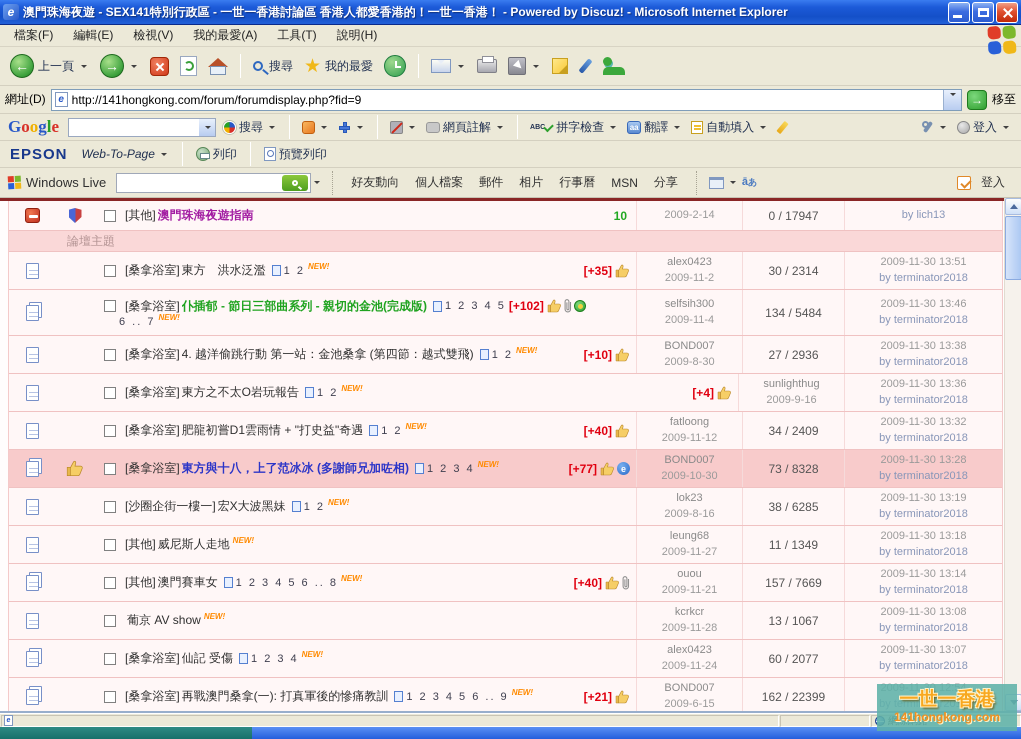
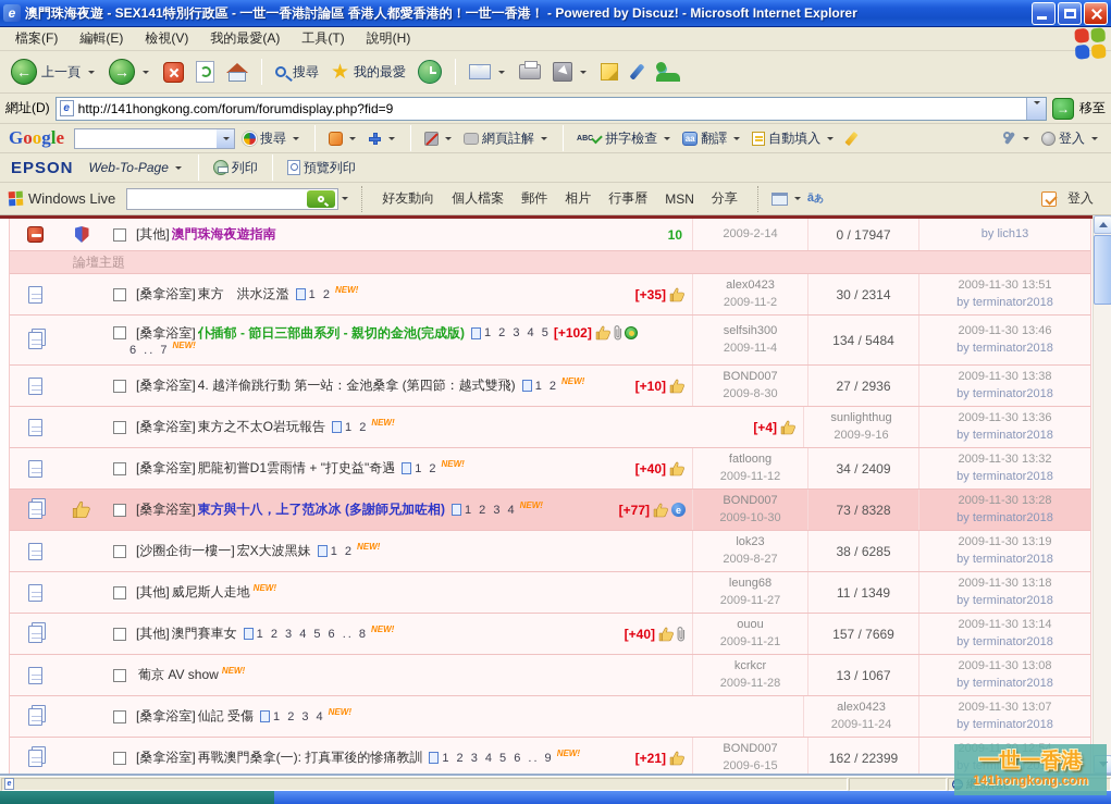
  e
  澳門珠海夜遊 - SEX141特別行政區 - 一世一香港討論區 香港人都愛香港的！一世一香港！ - Powered by Discuz! - Microsoft Internet Explorer
  檔案(F)
  編輯(E)
  檢視(V)
  我的最愛(A)
  工具(T)
  說明(H)
  ←
  上一頁
  →
  搜尋
  ★
  我的最愛
  網址(D)
  e
  http://141hongkong.com/forum/forumdisplay.php?fid=9
  →
  移至
  Google
  搜尋
  網頁註解
  拼字檢查
  aa
  翻譯
  自動填入
  登入
  EPSON
  Web-To-Page
  列印
  預覽列印
  Windows Live
  好友動向
  個人檔案
  郵件
  相片
  行事曆
  MSN
  分享
  āあ
  登入
  [其他]
  澳門珠海夜遊指南
  10
  2009-2-14
  0 / 17947
  by lich13
  論壇主題
  [桑拿浴室]
  東方 洪水泛濫
  1 2
  NEW!
  [+35]
  alex0423
  2009-11-2
  30 / 2314
  2009-11-30 13:51
  by terminator2018
  [桑拿浴室]
  仆插郁 - 節日三部曲系列 - 親切的金池(完成版)
  1 2 3 4 5
  [+102]
  6 .. 7
  NEW!
  selfsih300
  2009-11-4
  134 / 5484
  2009-11-30 13:46
  by terminator2018
  [桑拿浴室]
  4. 越洋偷跳行動 第一站：金池桑拿 (第四節：越式雙飛)
  1 2
  NEW!
  [+10]
  BOND007
  2009-8-30
  27 / 2936
  2009-11-30 13:38
  by terminator2018
  [桑拿浴室]
  東方之不太O岩玩報告
  1 2
  NEW!
  [+4]
  sunlighthug
  2009-9-16
  2009-11-30 13:36
  by terminator2018
  [桑拿浴室]
  肥龍初嘗D1雲雨情 + "打史益"奇遇
  1 2
  NEW!
  [+40]
  fatloong
  2009-11-12
  34 / 2409
  2009-11-30 13:32
  by terminator2018
  [桑拿浴室]
  東方與十八，上了范冰冰 (多謝師兄加咗相)
  1 2 3 4
  NEW!
  [+77]
  e
  BOND007
  2009-10-30
  73 / 8328
  2009-11-30 13:28
  by terminator2018
  [沙圈企街一樓一]
  宏X大波黑妹
  1 2
  NEW!
  lok23
- 2009-8-16
+ 2009-8-27
  38 / 6285
  2009-11-30 13:19
  by terminator2018
  [其他]
  威尼斯人走地
  NEW!
  leung68
  2009-11-27
  11 / 1349
  2009-11-30 13:18
  by terminator2018
  [其他]
  澳門賽車女
  1 2 3 4 5 6 .. 8
  NEW!
  [+40]
  ouou
  2009-11-21
  157 / 7669
  2009-11-30 13:14
  by terminator2018
  葡京 AV show
  NEW!
  kcrkcr
  2009-11-28
  13 / 1067
  2009-11-30 13:08
  by terminator2018
  [桑拿浴室]
  仙記 受傷
  1 2 3 4
  NEW!
  alex0423
  2009-11-24
- 60 / 2077
  2009-11-30 13:07
  by terminator2018
  [桑拿浴室]
  再戰澳門桑拿(一): 打真軍後的慘痛教訓
  1 2 3 4 5 6 .. 9
  NEW!
  [+21]
  BOND007
  2009-6-15
  162 / 22399
  2009-11-30 12:54
  by terminator2018
  網際網路
  一世一香港
  141hongkong.com
